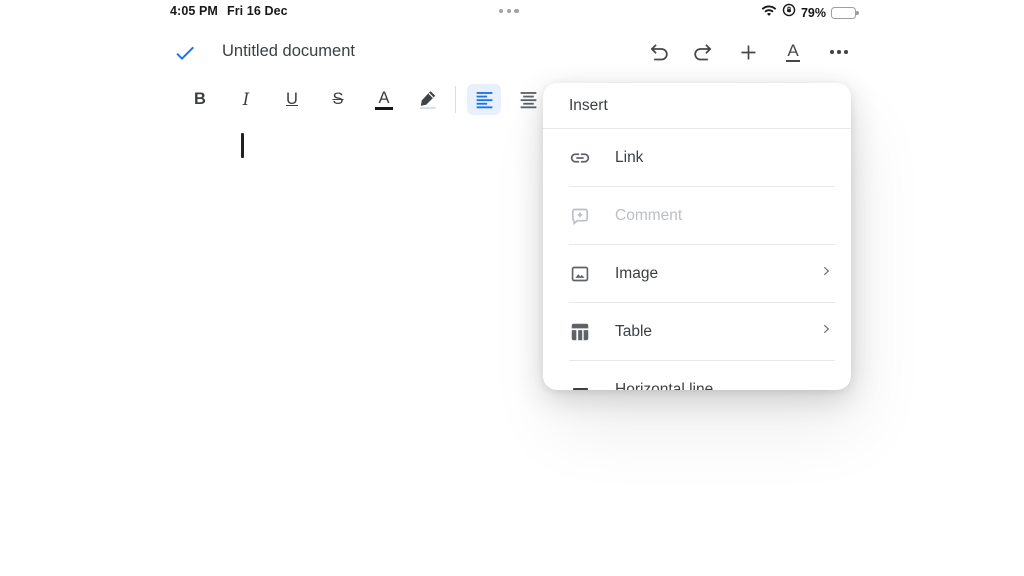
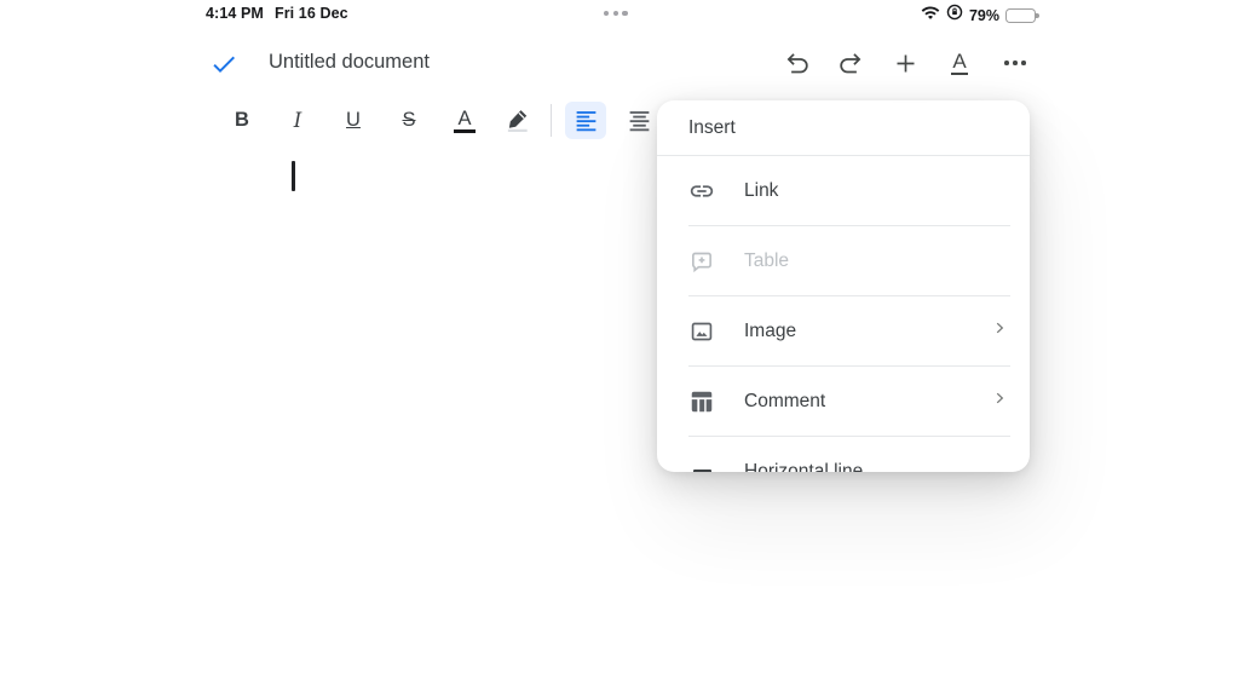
- 4:05 PM
+ 4:14 PM
  Fri 16 Dec
  79%
  Untitled document
  A
  B
  I
  U
  S
  A
  Insert
  Link
- Comment
+ Table
  Image
- Table
+ Comment
  Horizontal line
